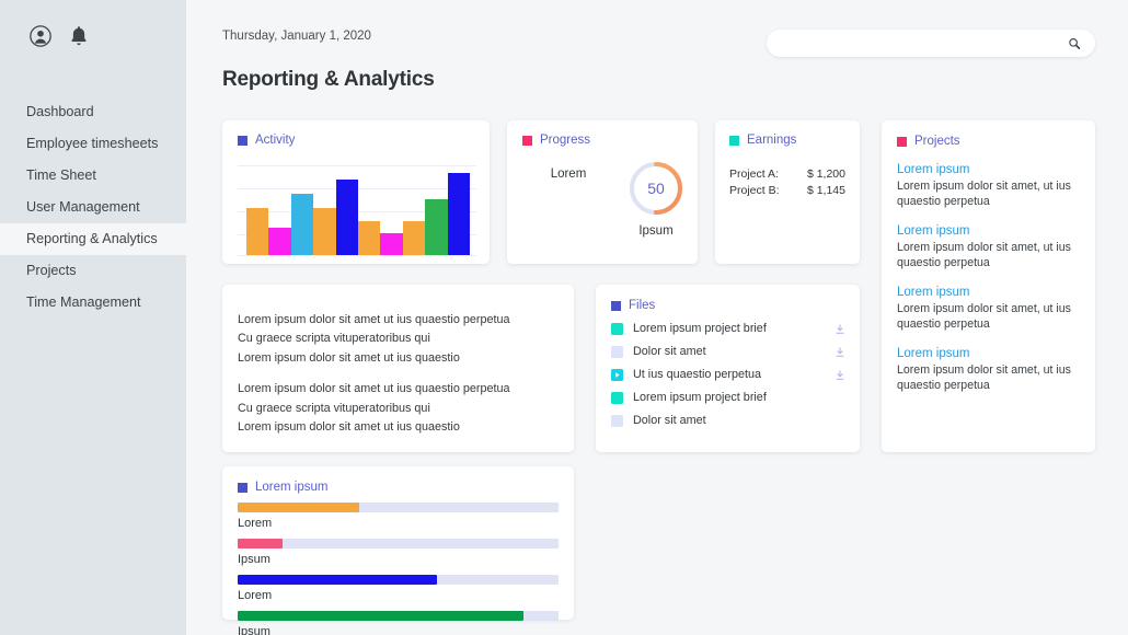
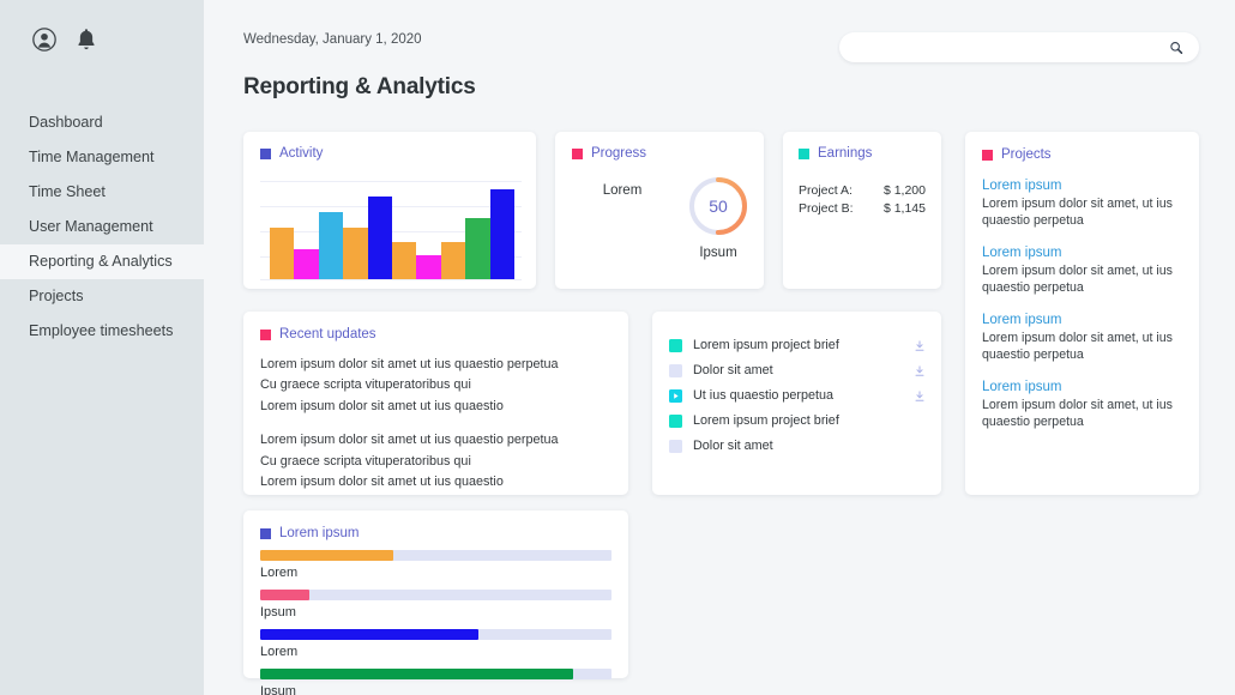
  Dashboard
- Employee timesheets
+ Time Management
  Time Sheet
  User Management
  Reporting & Analytics
  Projects
- Time Management
+ Employee timesheets
- Thursday, January 1, 2020
+ Wednesday, January 1, 2020
  Reporting & Analytics
  Activity
  Progress
  Lorem
  50
  Ipsum
  Earnings
  Project A:
  $ 1,200
  Project B:
  $ 1,145
  Projects
  Lorem ipsum
  Lorem ipsum dolor sit amet, ut ius quaestio perpetua
  Lorem ipsum
  Lorem ipsum dolor sit amet, ut ius quaestio perpetua
  Lorem ipsum
  Lorem ipsum dolor sit amet, ut ius quaestio perpetua
  Lorem ipsum
  Lorem ipsum dolor sit amet, ut ius quaestio perpetua
+ Recent updates
  Lorem ipsum dolor sit amet ut ius quaestio perpetua
  Cu graece scripta vituperatoribus qui
  Lorem ipsum dolor sit amet ut ius quaestio
  Lorem ipsum dolor sit amet ut ius quaestio perpetua
  Cu graece scripta vituperatoribus qui
  Lorem ipsum dolor sit amet ut ius quaestio
- Files
  Lorem ipsum project brief
  Dolor sit amet
  Ut ius quaestio perpetua
  Lorem ipsum project brief
  Dolor sit amet
  Lorem ipsum
  Lorem
  Ipsum
  Lorem
  Ipsum
